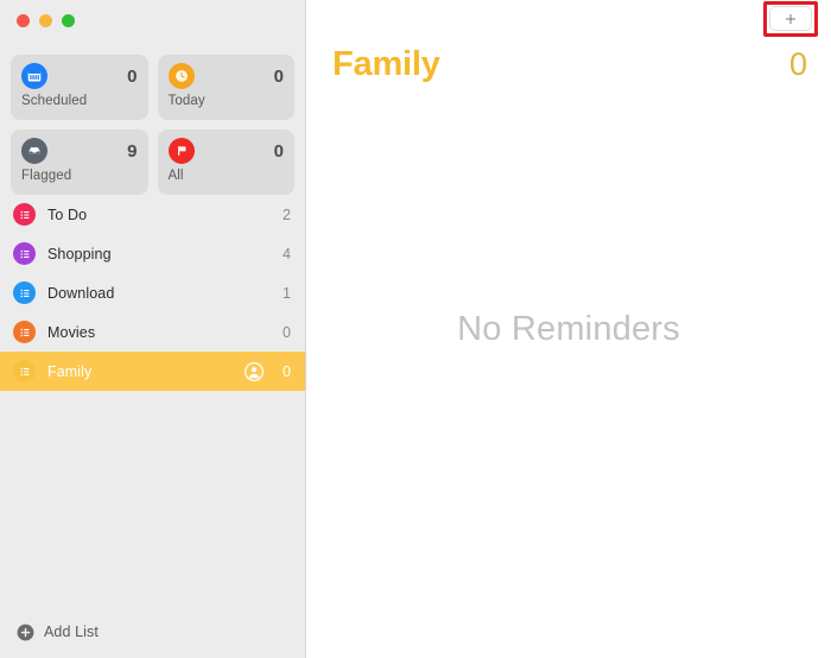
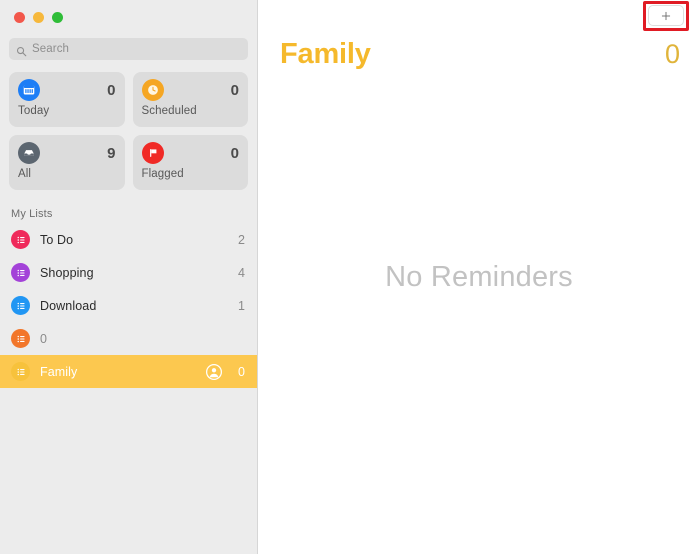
+ Search
  0
- Scheduled
+ Today
  0
- Today
+ Scheduled
  9
- Flagged
+ All
  0
- All
+ Flagged
+ My Lists
  To Do
  2
  Shopping
  4
  Download
  1
- Movies
  0
  Family
  0
- Add List
  Family
  0
  No Reminders
